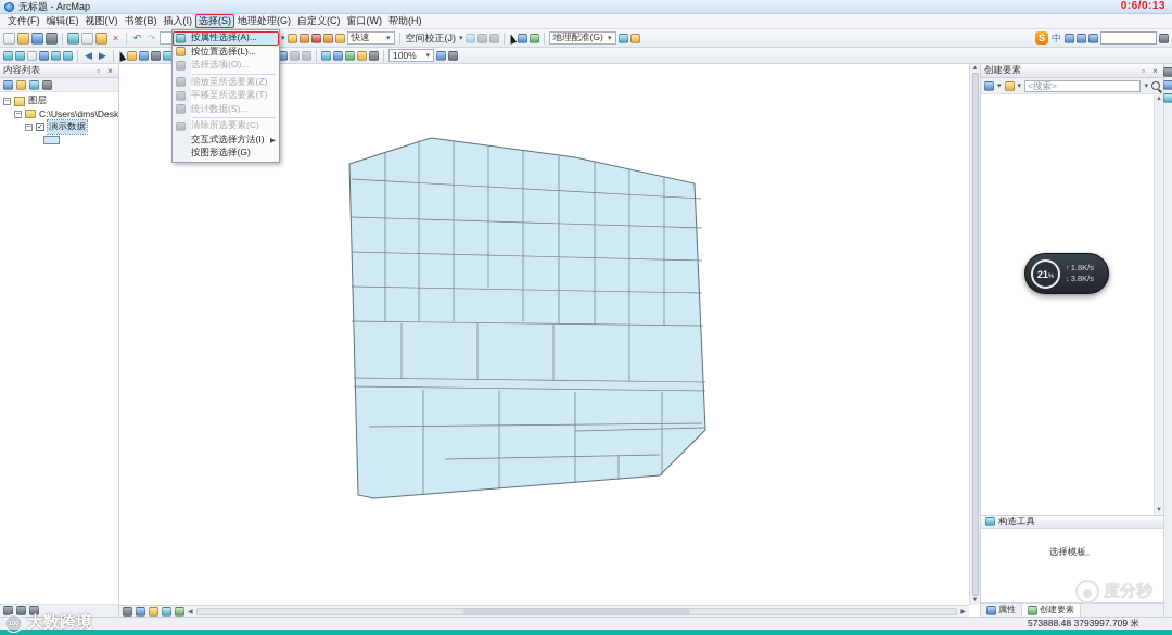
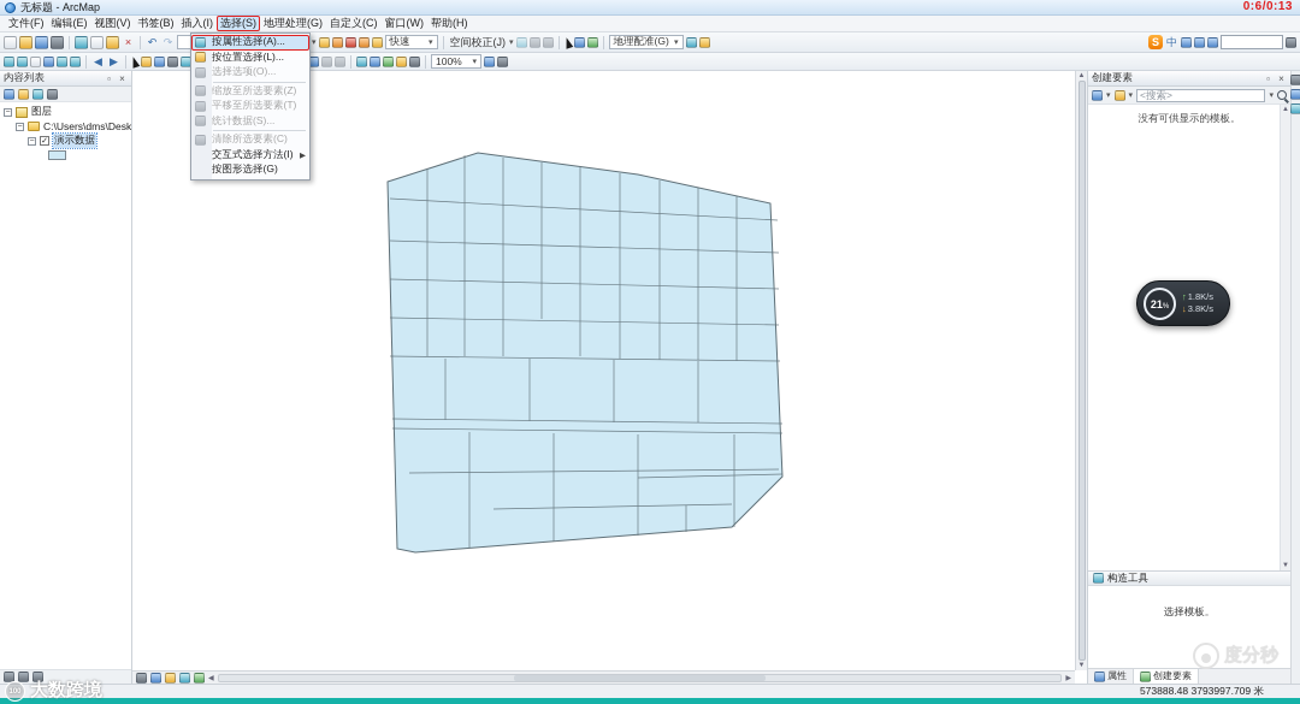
  无标题 - ArcMap
  0:6/0:13
  文件(F)
  编辑(E)
  视图(V)
  书签(B)
  插入(I)
  选择(S)
  地理处理(G)
  自定义(C)
  窗口(W)
  帮助(H)
  ×
  ↶
  ↷
  快速
  空间校正(J)
  地理配准(G)
  S
  中
  ◀
  ▶
  100%
  按属性选择(A)...
  按位置选择(L)...
  选择选项(O)...
  缩放至所选要素(Z)
  平移至所选要素(T)
  统计数据(S)...
  清除所选要素(C)
  交互式选择方法(I)
  按图形选择(G)
  内容列表
  ▫
  ×
  图层
  C:\Users\dms\Desk
  演示数据
  创建要素
  ▫
  ×
  <搜索>
+ 没有可供显示的模板。
  构造工具
  选择模板。
  度分秒
  属性
  创建要素
  21
  ↑1.8K/s
  ↓3.8K/s
  573888.48 3793997.709 米
  大数跨境
